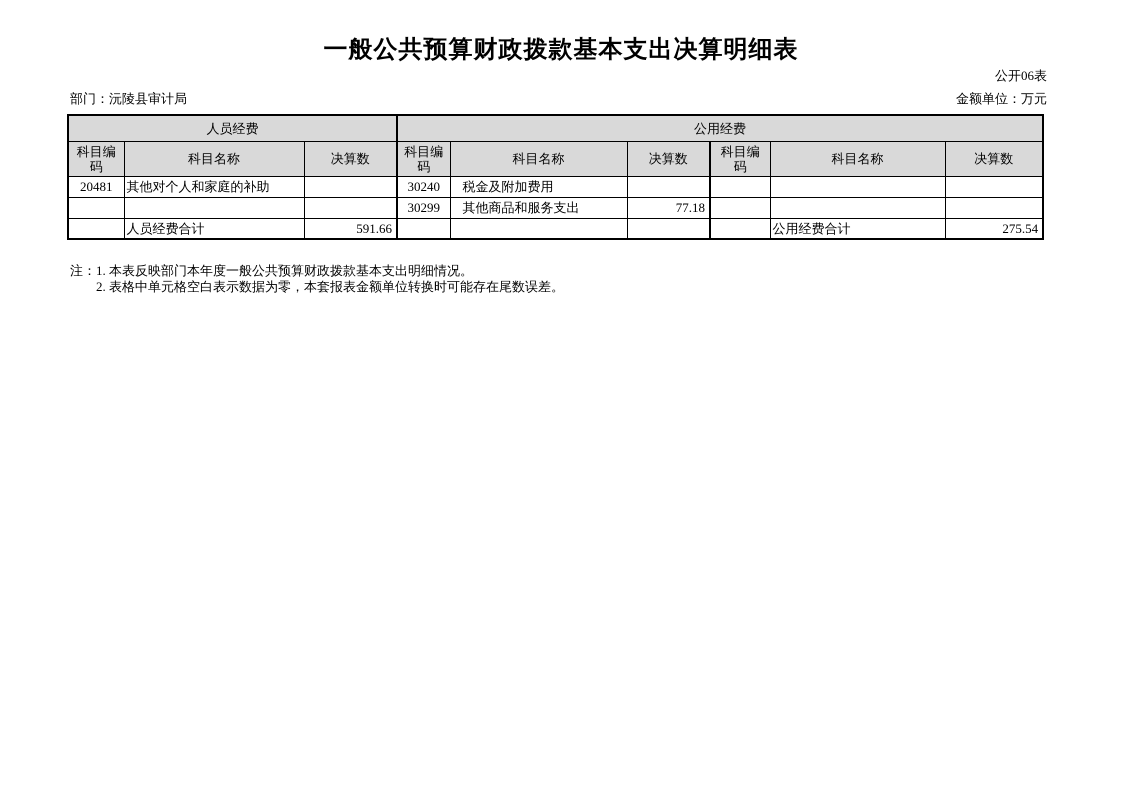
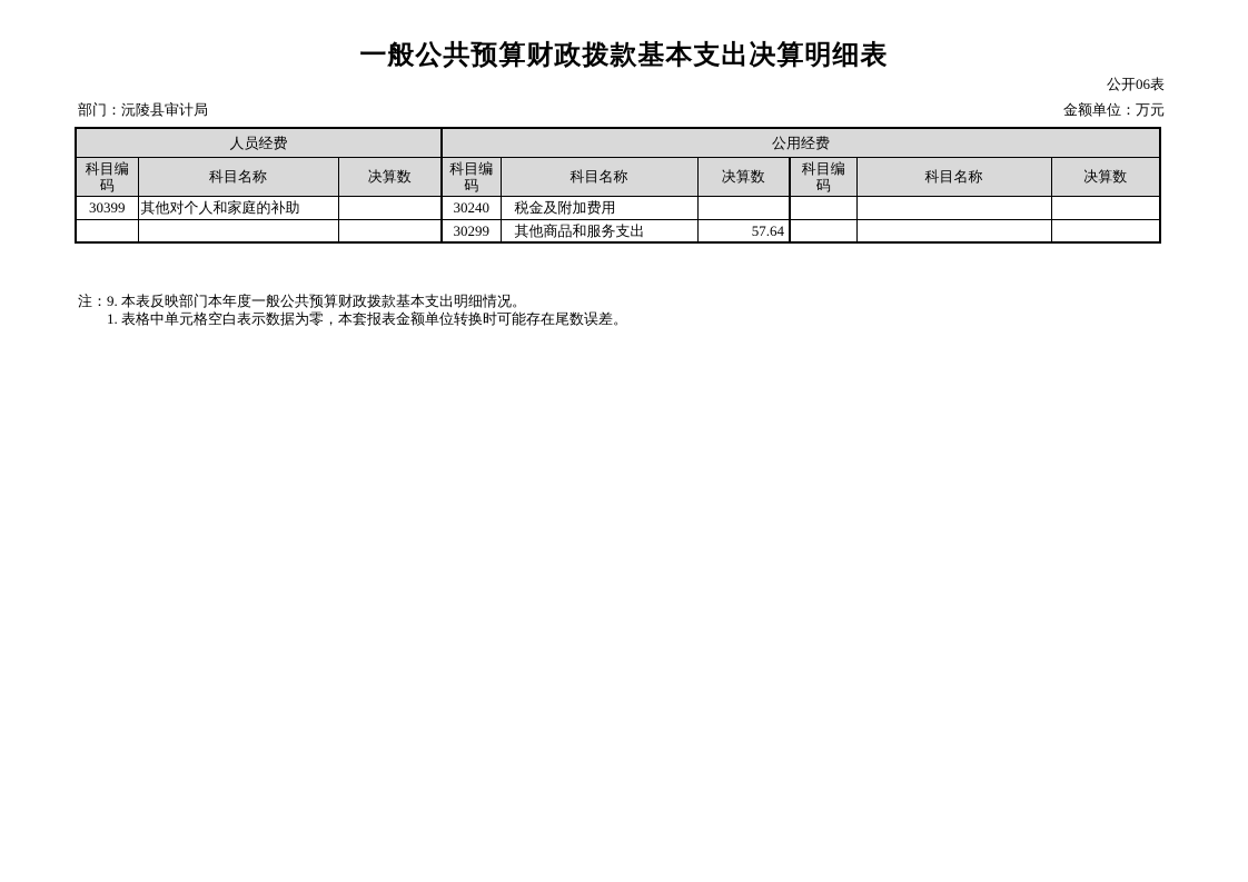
  一般公共预算财政拨款基本支出决算明细表
  公开06表
  部门：沅陵县审计局
  金额单位：万元
  人员经费	公用经费
  科目编码	科目名称	决算数	科目编码	科目名称	决算数	科目编码	科目名称	决算数
- 20481	其他对个人和家庭的补助		30240	税金及附加费用
+ 30399	其他对个人和家庭的补助		30240	税金及附加费用
- 			30299	其他商品和服务支出	77.18
+ 			30299	其他商品和服务支出	57.64
- 	人员经费合计	591.66					公用经费合计	275.54
- 注：1. 本表反映部门本年度一般公共预算财政拨款基本支出明细情况。
+ 注：9. 本表反映部门本年度一般公共预算财政拨款基本支出明细情况。
- 2. 表格中单元格空白表示数据为零，本套报表金额单位转换时可能存在尾数误差。
+ 1. 表格中单元格空白表示数据为零，本套报表金额单位转换时可能存在尾数误差。
